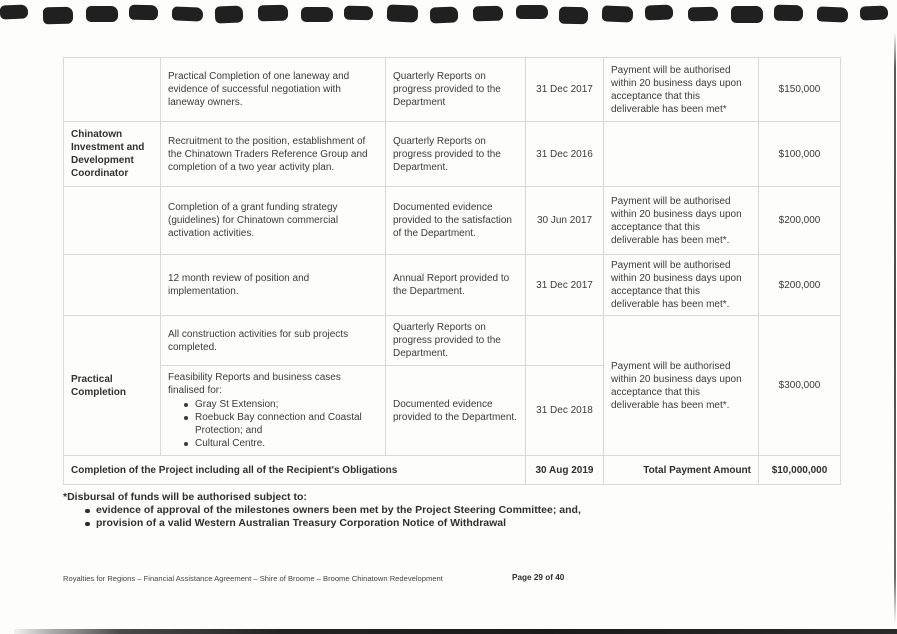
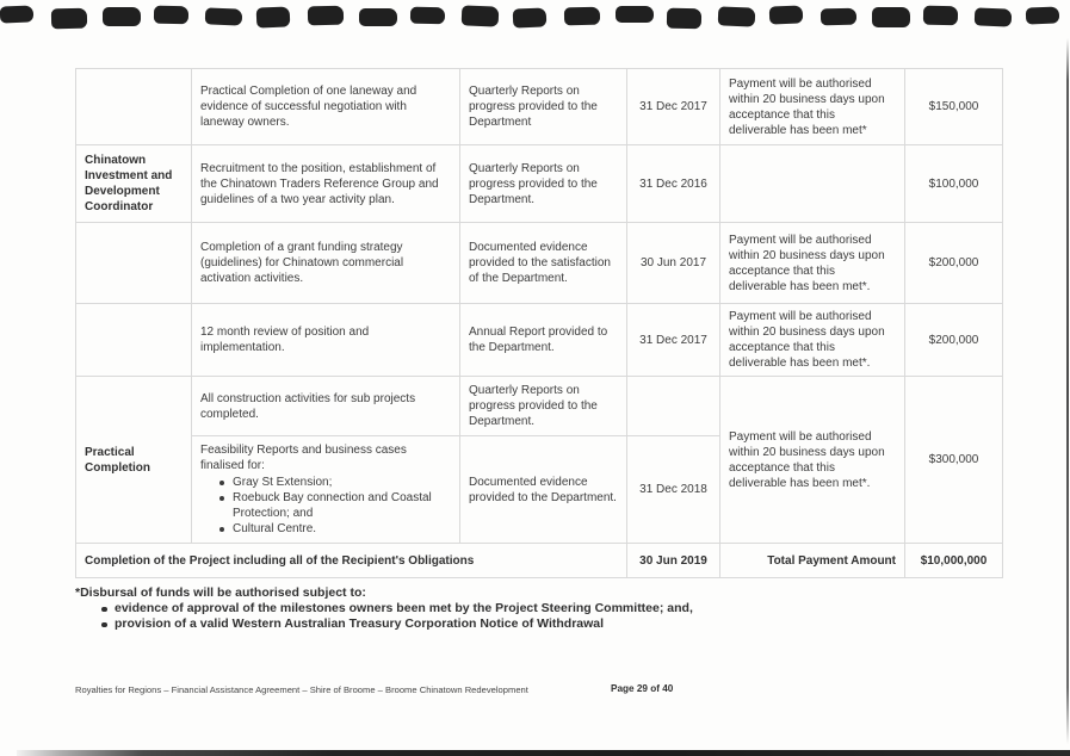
  	Practical Completion of one laneway and evidence of successful negotiation with laneway owners.	Quarterly Reports on progress provided to the Department	31 Dec 2017	Payment will be authorised within 20 business days upon acceptance that this deliverable has been met*	$150,000
- Chinatown Investment and Development Coordinator	Recruitment to the position, establishment of the Chinatown Traders Reference Group and completion of a two year activity plan.	Quarterly Reports on progress provided to the Department.	31 Dec 2016		$100,000
+ Chinatown Investment and Development Coordinator	Recruitment to the position, establishment of the Chinatown Traders Reference Group and guidelines of a two year activity plan.	Quarterly Reports on progress provided to the Department.	31 Dec 2016		$100,000
  	Completion of a grant funding strategy (guidelines) for Chinatown commercial activation activities.	Documented evidence provided to the satisfaction of the Department.	30 Jun 2017	Payment will be authorised within 20 business days upon acceptance that this deliverable has been met*.	$200,000
  	12 month review of position and implementation.	Annual Report provided to the Department.	31 Dec 2017	Payment will be authorised within 20 business days upon acceptance that this deliverable has been met*.	$200,000
  Practical Completion	All construction activities for sub projects completed.	Quarterly Reports on progress provided to the Department.		Payment will be authorised within 20 business days upon acceptance that this deliverable has been met*.	$300,000
  Feasibility Reports and business cases finalised for: Gray St Extension; Roebuck Bay connection and Coastal Protection; and Cultural Centre.	Documented evidence provided to the Department.	31 Dec 2018
- Completion of the Project including all of the Recipient's Obligations	30 Aug 2019	Total Payment Amount	$10,000,000
+ Completion of the Project including all of the Recipient's Obligations	30 Jun 2019	Total Payment Amount	$10,000,000
  *Disbursal of funds will be authorised subject to:
  evidence of approval of the milestones owners been met by the Project Steering Committee; and,
  provision of a valid Western Australian Treasury Corporation Notice of Withdrawal
  Royalties for Regions – Financial Assistance Agreement – Shire of Broome – Broome Chinatown Redevelopment
  Page 29 of 40
